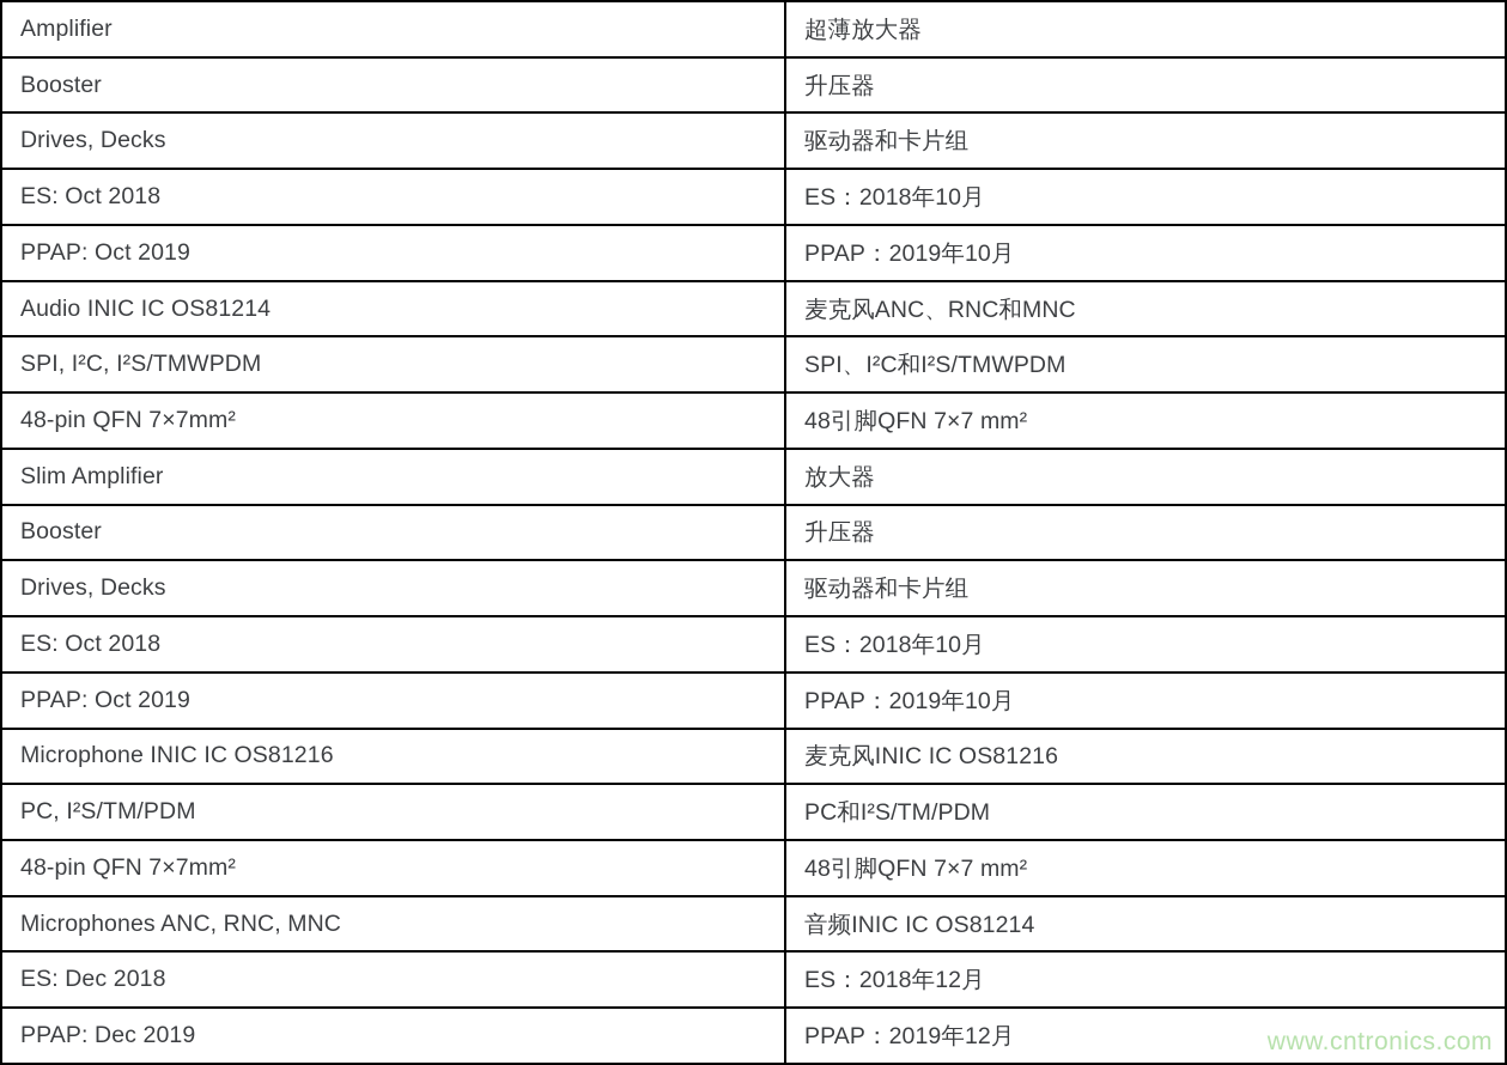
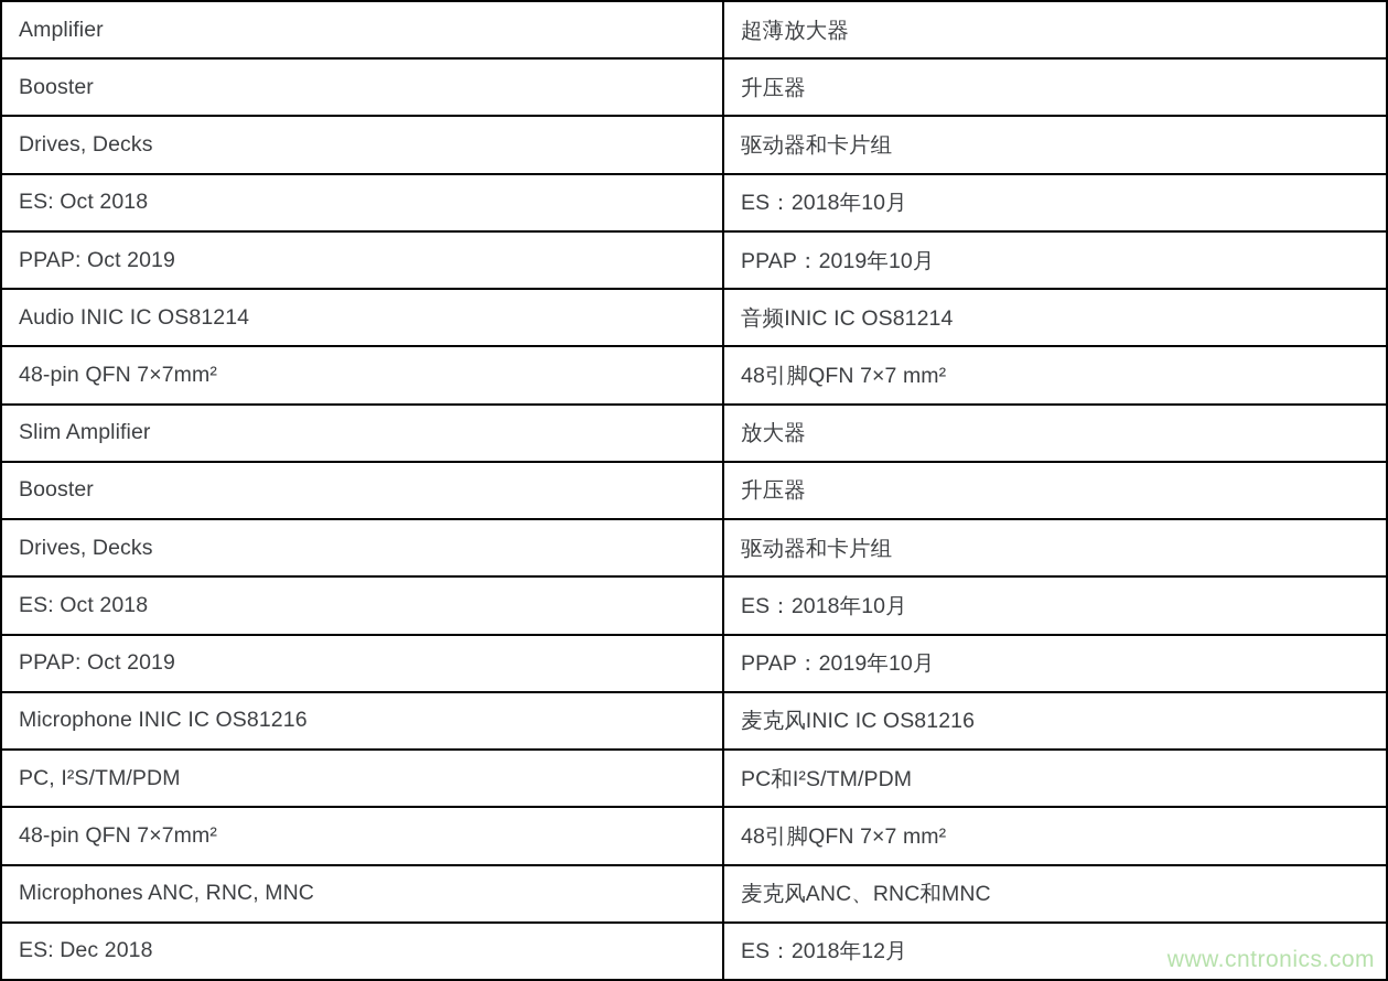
  Amplifier	超薄放大器
  Booster	升压器
  Drives, Decks	驱动器和卡片组
  ES: Oct 2018	ES：2018年10月
  PPAP: Oct 2019	PPAP：2019年10月
- Audio INIC IC OS81214	麦克风ANC、RNC和MNC
+ Audio INIC IC OS81214	音频INIC IC OS81214
- SPI, I²C, I²S/TMWPDM	SPI、I²C和I²S/TMWPDM
  48-pin QFN 7×7mm²	48引脚QFN 7×7 mm²
  Slim Amplifier	放大器
  Booster	升压器
  Drives, Decks	驱动器和卡片组
  ES: Oct 2018	ES：2018年10月
  PPAP: Oct 2019	PPAP：2019年10月
  Microphone INIC IC OS81216	麦克风INIC IC OS81216
  PC, I²S/TM/PDM	PC和I²S/TM/PDM
  48-pin QFN 7×7mm²	48引脚QFN 7×7 mm²
- Microphones ANC, RNC, MNC	音频INIC IC OS81214
+ Microphones ANC, RNC, MNC	麦克风ANC、RNC和MNC
  ES: Dec 2018	ES：2018年12月
- PPAP: Dec 2019	PPAP：2019年12月
  www.cntronics.com
